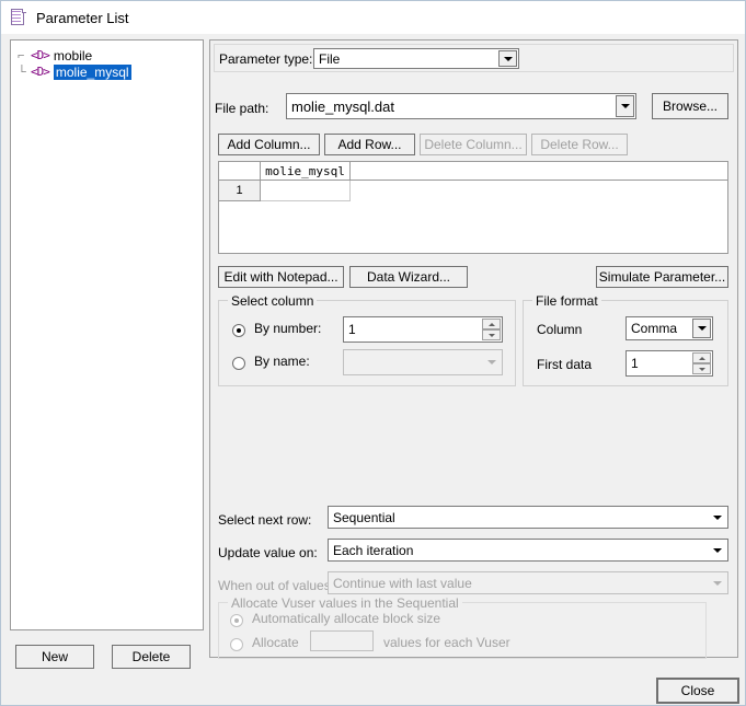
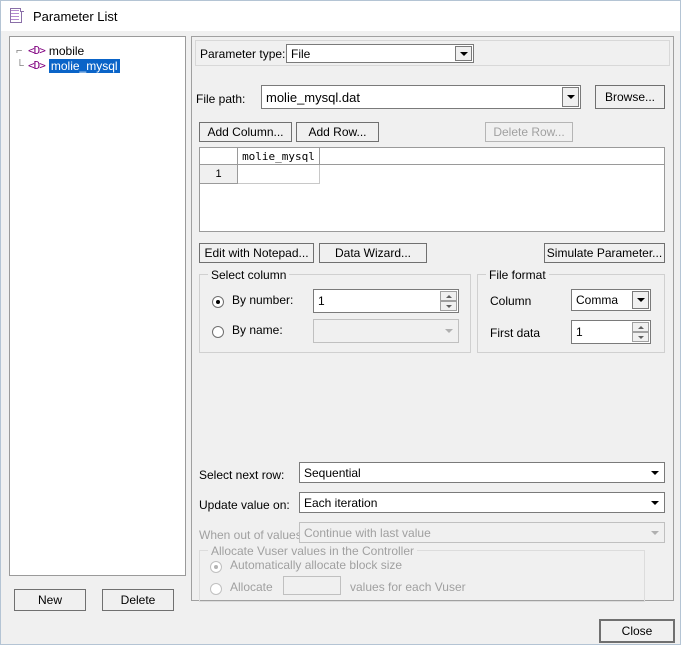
  Parameter List
  ⌐
  <D>
  mobile
  └
  <D>
  molie_mysql
  New
  Delete
  Parameter type:
  File
  File path:
  molie_mysql.dat
  Browse...
  Add Column...
  Add Row...
- Delete Column...
  Delete Row...
  molie_mysql
  1
  Edit with Notepad...
  Data Wizard...
  Simulate Parameter...
  Select column
  By number:
  1
  By name:
  File format
  Column
  Comma
  First data
  1
  Select next row:
  Sequential
  Update value on:
  Each iteration
  When out of value
  Continue with last value
- Allocate Vuser values in the Sequential
+ Allocate Vuser values in the Controller
  Automatically allocate block size
  Allocate
  values for each Vuser
  Close
